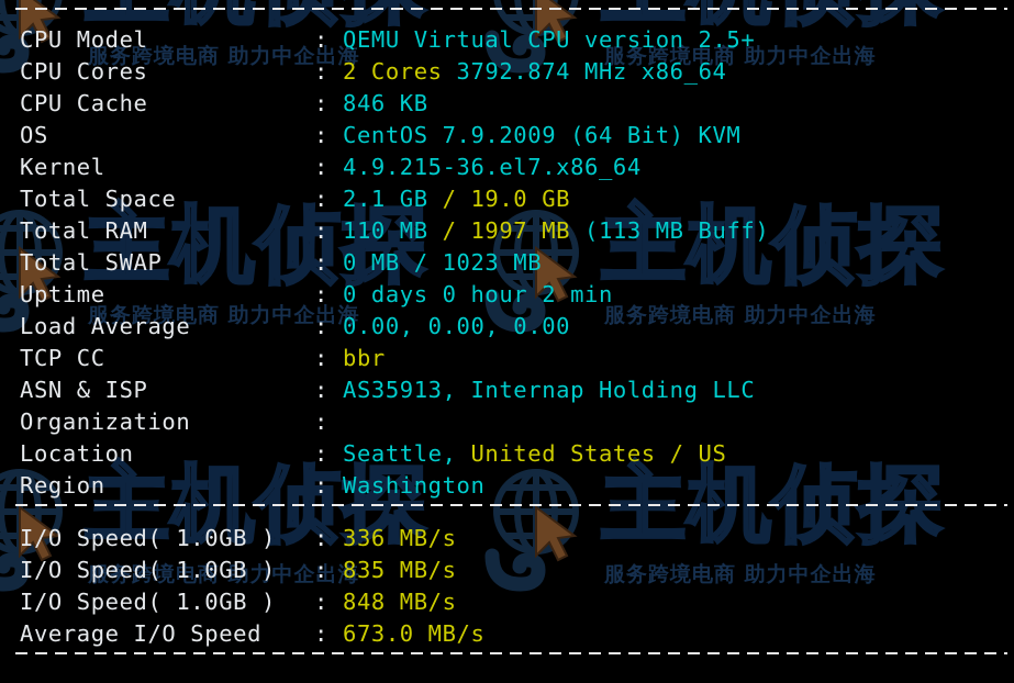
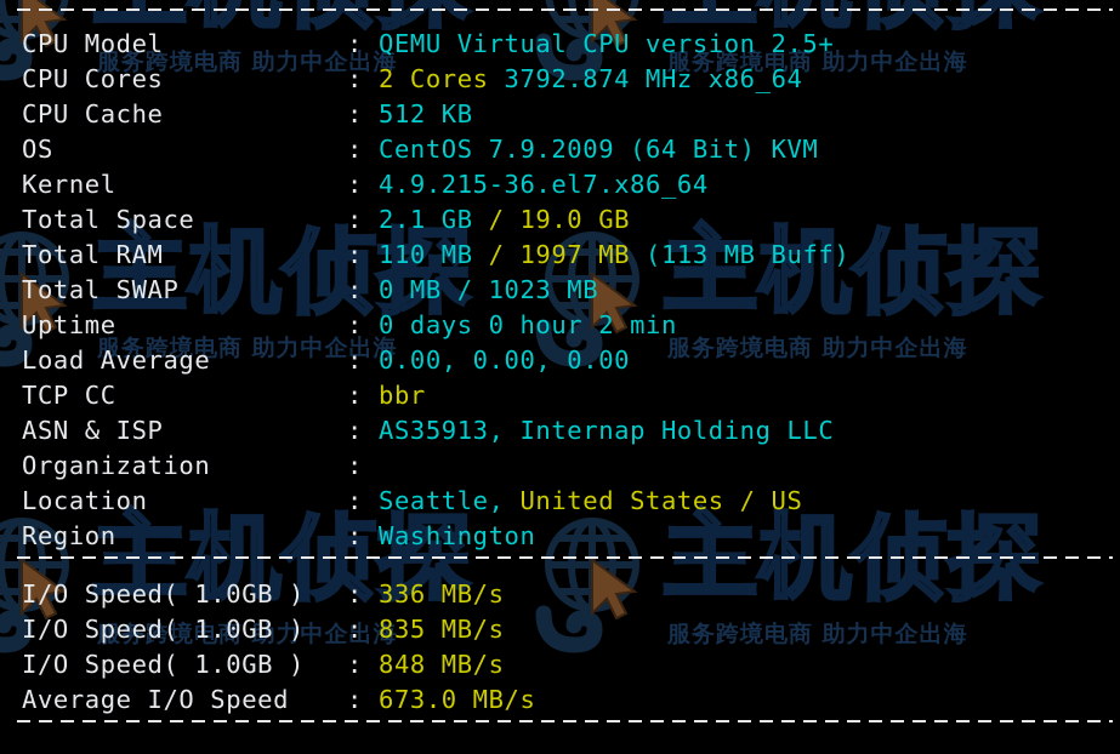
  服务跨境电商 助力中企出海
  服务跨境电商 助力中企出海
  主机侦探
  服务跨境电商 助力中企出海
  主机侦探
  服务跨境电商 助力中企出海
  主机侦探
  服务跨境电商 助力中企出海
  主机侦探
  服务跨境电商 助力中企出海
  CPU Model : QEMU Virtual CPU version 2.5+
  CPU Cores : 2 Cores 3792.874 MHz x86_64
- CPU Cache : 846 KB
+ CPU Cache : 512 KB
  OS : CentOS 7.9.2009 (64 Bit) KVM
  Kernel : 4.9.215-36.el7.x86_64
  Total Space : 2.1 GB / 19.0 GB
  Total RAM : 110 MB / 1997 MB (113 MB Buff)
  Total SWAP : 0 MB / 1023 MB
  Uptime : 0 days 0 hour 2 min
  Load Average : 0.00, 0.00, 0.00
  TCP CC : bbr
  ASN & ISP : AS35913, Internap Holding LLC
  Organization :
  Location : Seattle, United States / US
  Region : Washington
  I/O Speed( 1.0GB ) : 336 MB/s
  I/O Speed( 1.0GB ) : 835 MB/s
  I/O Speed( 1.0GB ) : 848 MB/s
  Average I/O Speed : 673.0 MB/s
